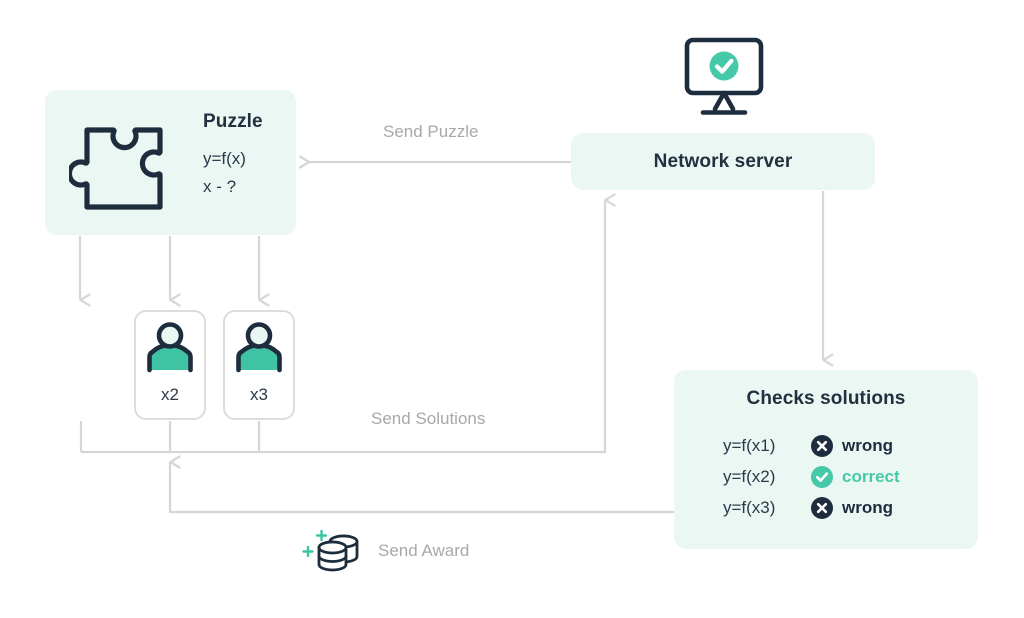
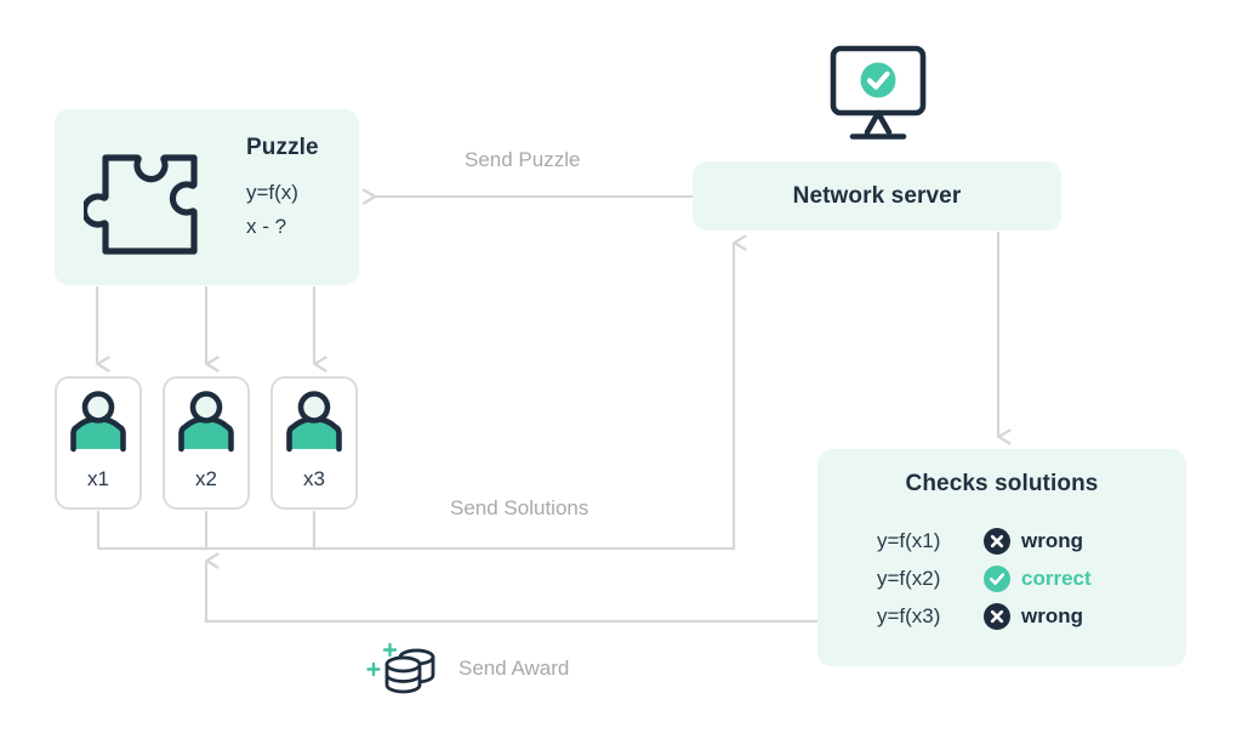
  Puzzle
  y=f(x)
  x - ?
  Network server
+ x1
  x2
  x3
  Checks solutions
  y=f(x1)
  wrong
  y=f(x2)
  correct
  y=f(x3)
  wrong
  Send Puzzle
  Send Solutions
  Send Award
